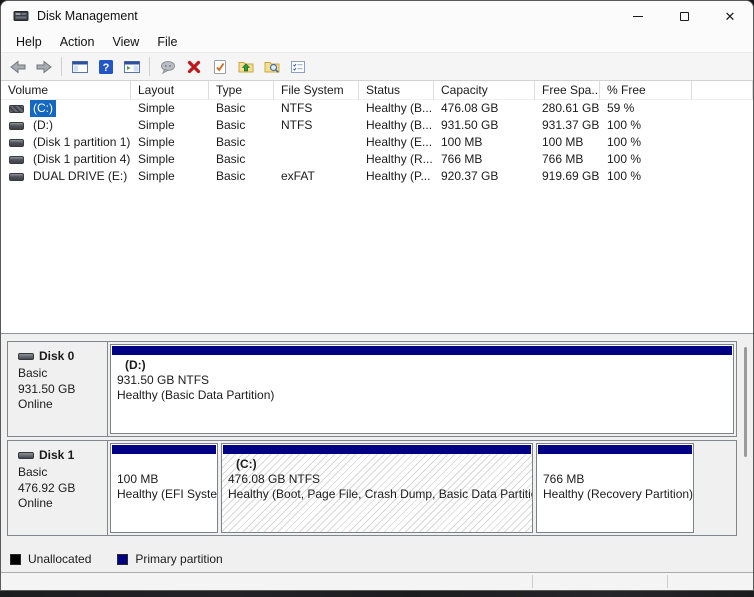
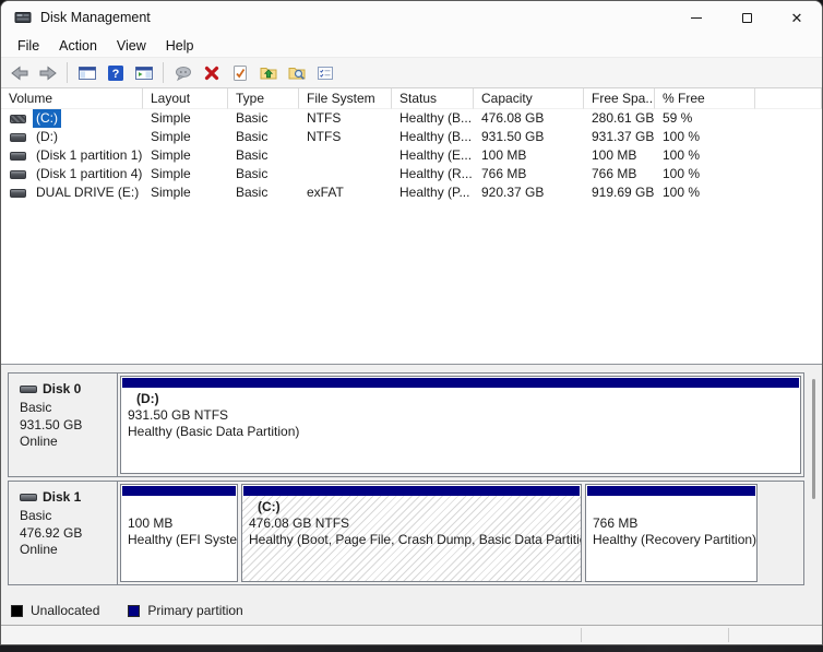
  Disk Management
  ✕
- Help
+ File
  Action
  View
- File
+ Help
  ?
  Volume
  Layout
  Type
  File System
  Status
  Capacity
  Free Spa..
  % Free
  (C:)
  Simple
  Basic
  NTFS
  Healthy (B...
  476.08 GB
  280.61 GB
  59 %
  (D:)
  Simple
  Basic
  NTFS
  Healthy (B...
  931.50 GB
  931.37 GB
  100 %
  (Disk 1 partition 1)
  Simple
  Basic
  Healthy (E...
  100 MB
  100 MB
  100 %
  (Disk 1 partition 4)
  Simple
  Basic
  Healthy (R...
  766 MB
  766 MB
  100 %
  DUAL DRIVE (E:)
  Simple
  Basic
  exFAT
  Healthy (P...
  920.37 GB
  919.69 GB
  100 %
  Disk 0
  Basic
  931.50 GB
  Online
  (D:)
  931.50 GB NTFS
  Healthy (Basic Data Partition)
  Disk 1
  Basic
  476.92 GB
  Online
  100 MB
  Healthy (EFI Syste
  (C:)
  476.08 GB NTFS
  Healthy (Boot, Page File, Crash Dump, Basic Data Partiti
  766 MB
  Healthy (Recovery Partition)
  Unallocated
  Primary partition
